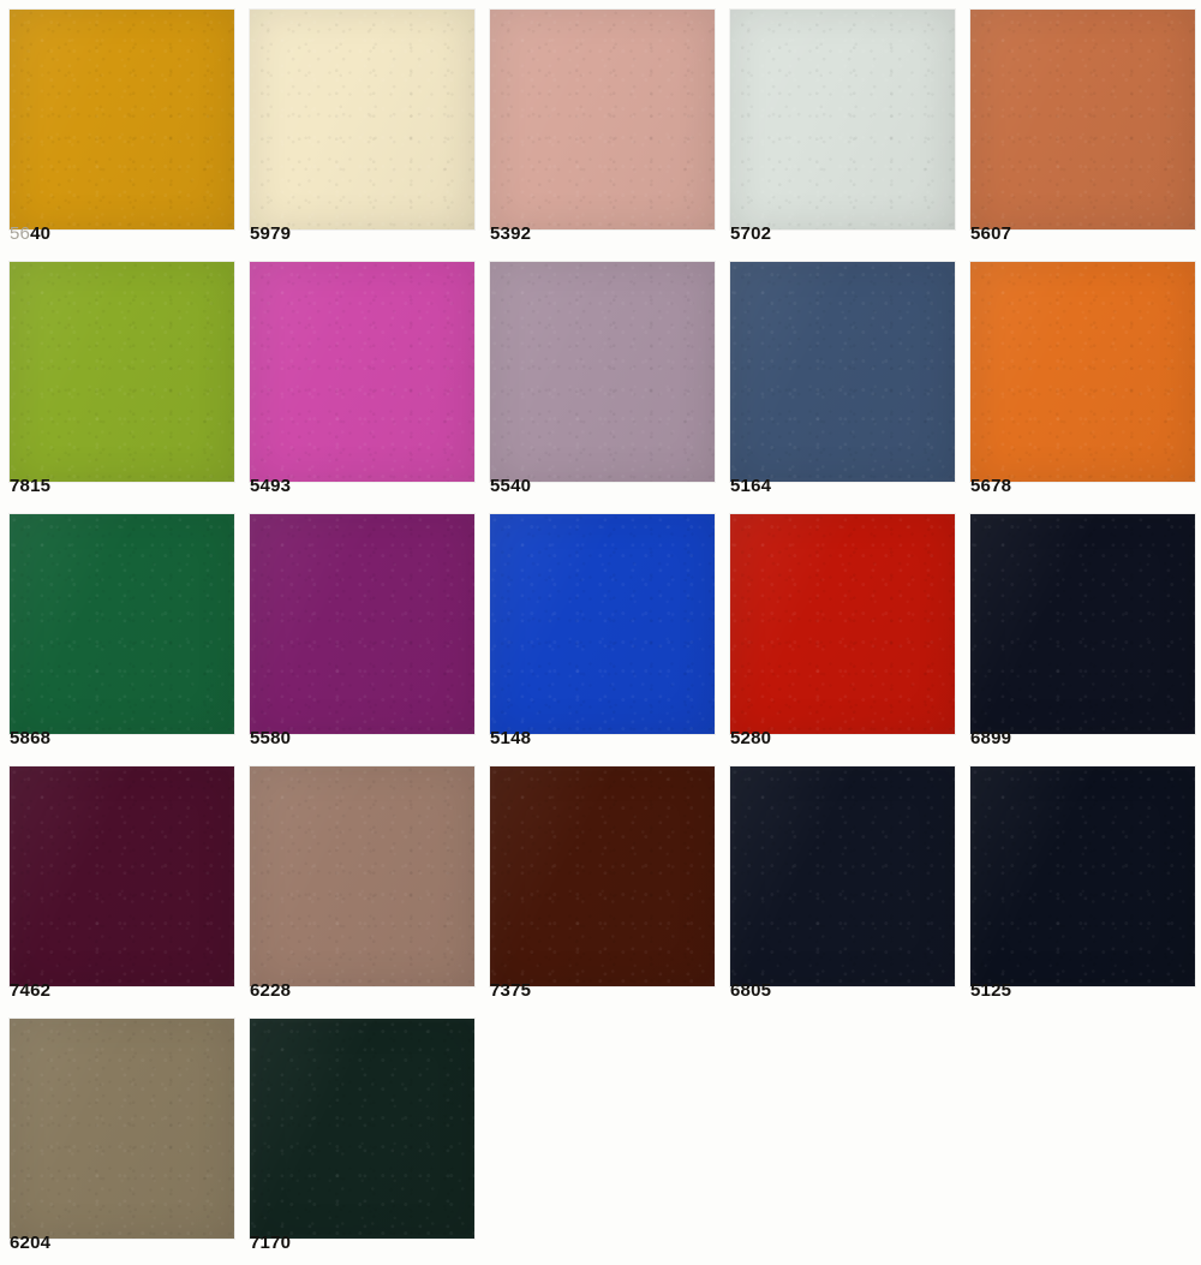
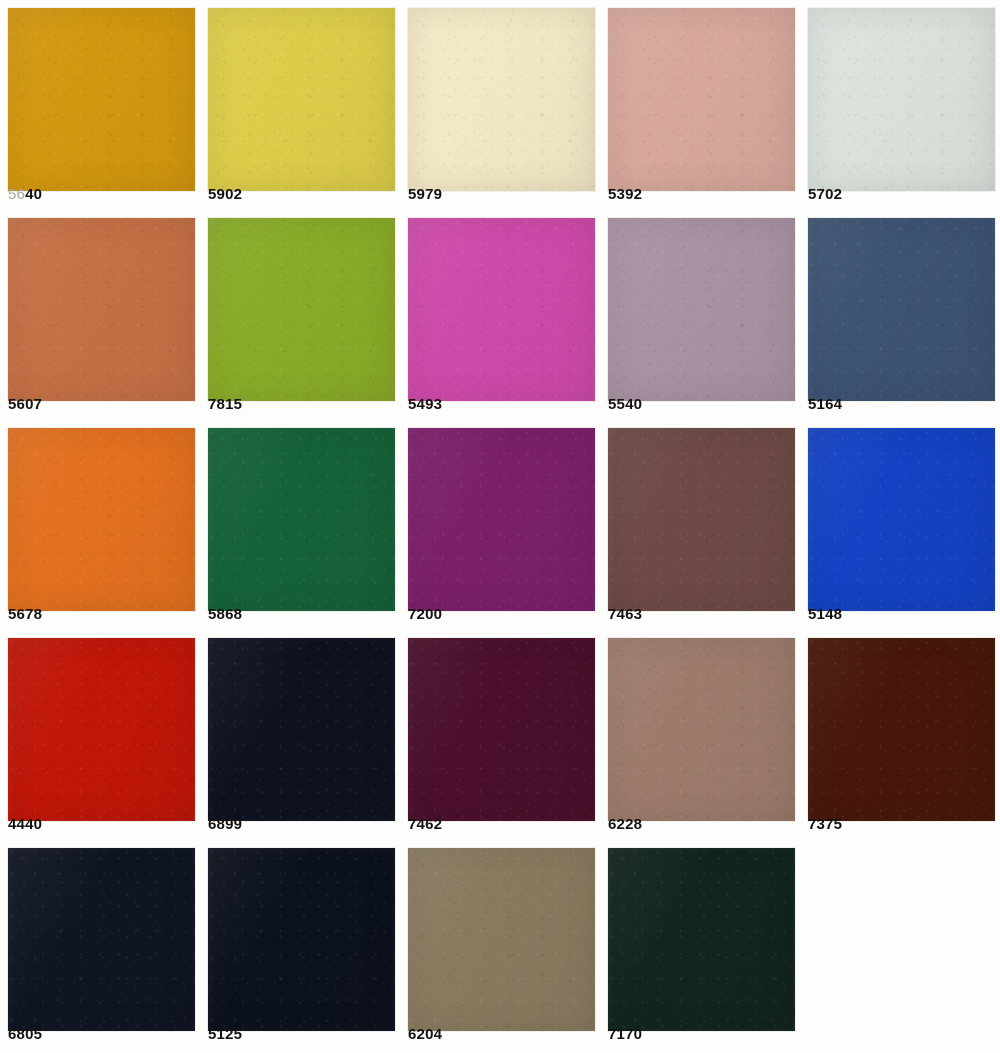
  5640
+ 5902
  5979
  5392
  5702
  5607
  7815
  5493
  5540
  5164
  5678
  5868
- 5580
+ 7200
+ 7463
  5148
- 5280
+ 4440
  6899
  7462
  6228
  7375
  6805
  5125
  6204
  7170
